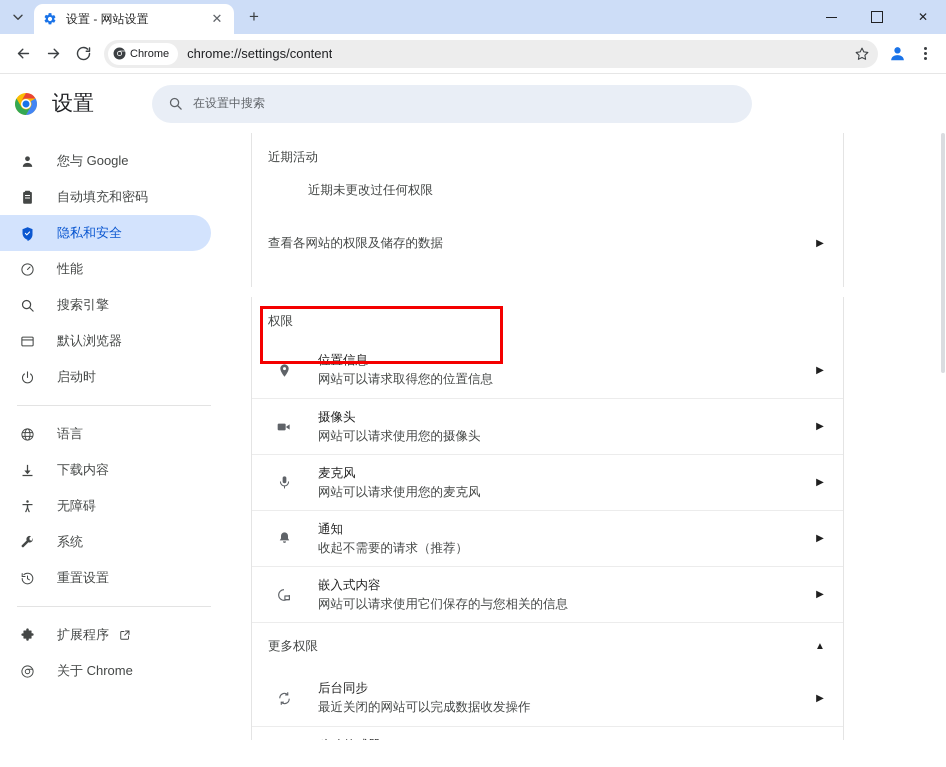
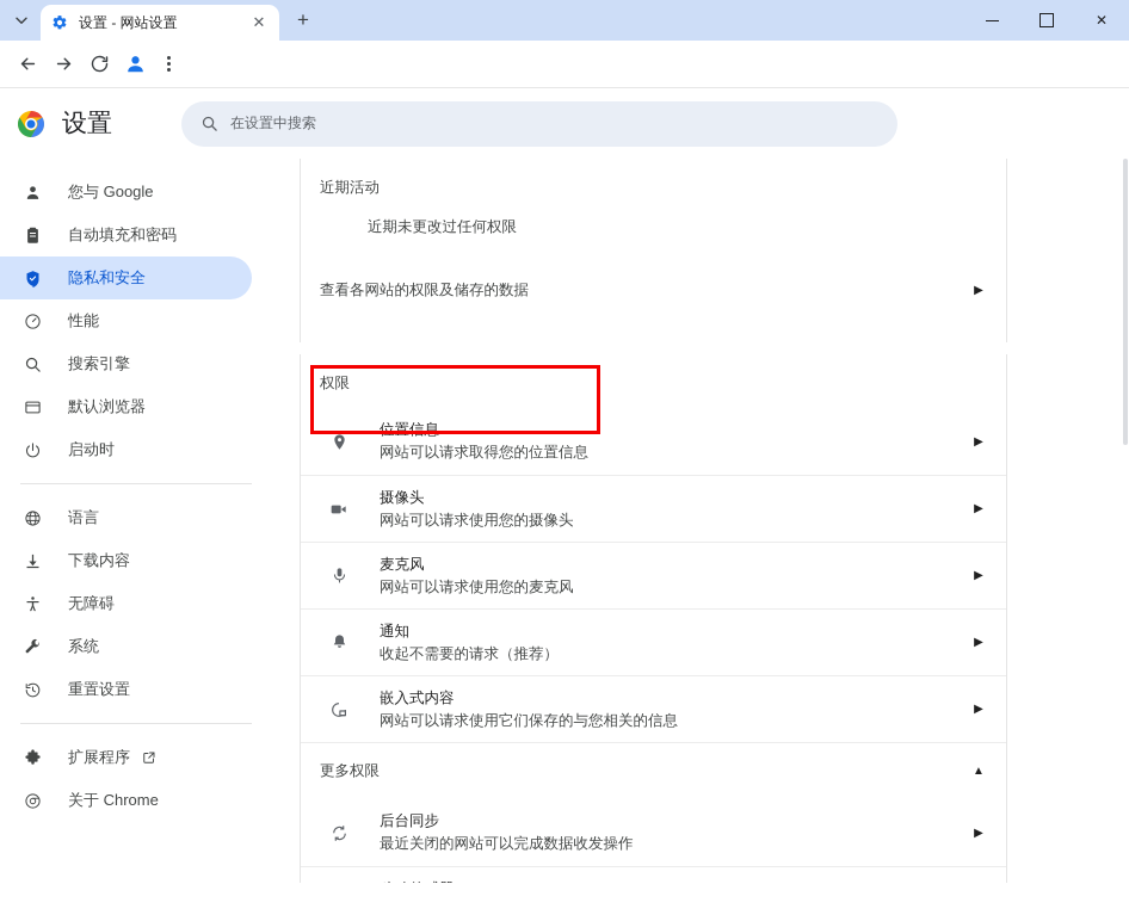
  设置 - 网站设置
  ✕
  +
  ✕
- Chrome
- chrome://settings/content
  设置
  在设置中搜索
  您与 Google
  自动填充和密码
  隐私和安全
  性能
  搜索引擎
  默认浏览器
  启动时
  语言
  下载内容
  无障碍
  系统
  重置设置
  扩展程序
  关于 Chrome
  近期活动
  近期未更改过任何权限
  查看各网站的权限及储存的数据
  ▶
  权限
  位置信息
  网站可以请求取得您的位置信息
  ▶
  摄像头
  网站可以请求使用您的摄像头
  ▶
  麦克风
  网站可以请求使用您的麦克风
  ▶
  通知
  收起不需要的请求（推荐）
  ▶
  嵌入式内容
  网站可以请求使用它们保存的与您相关的信息
  ▶
  更多权限
  ▲
  后台同步
  最近关闭的网站可以完成数据收发操作
  ▶
